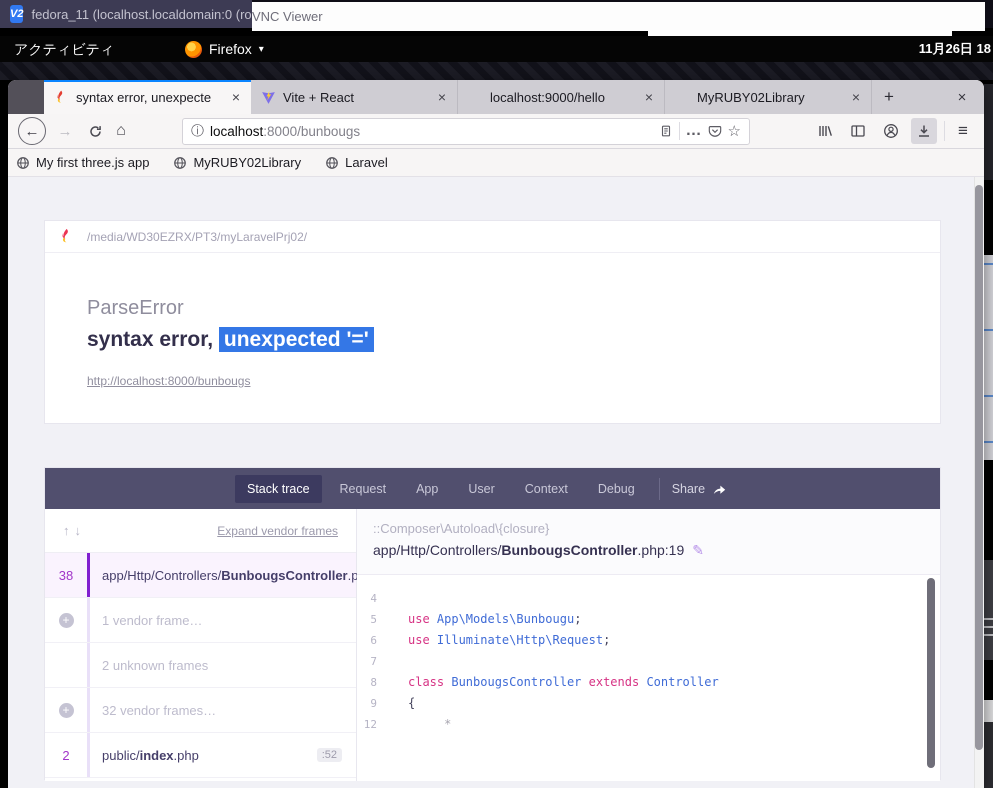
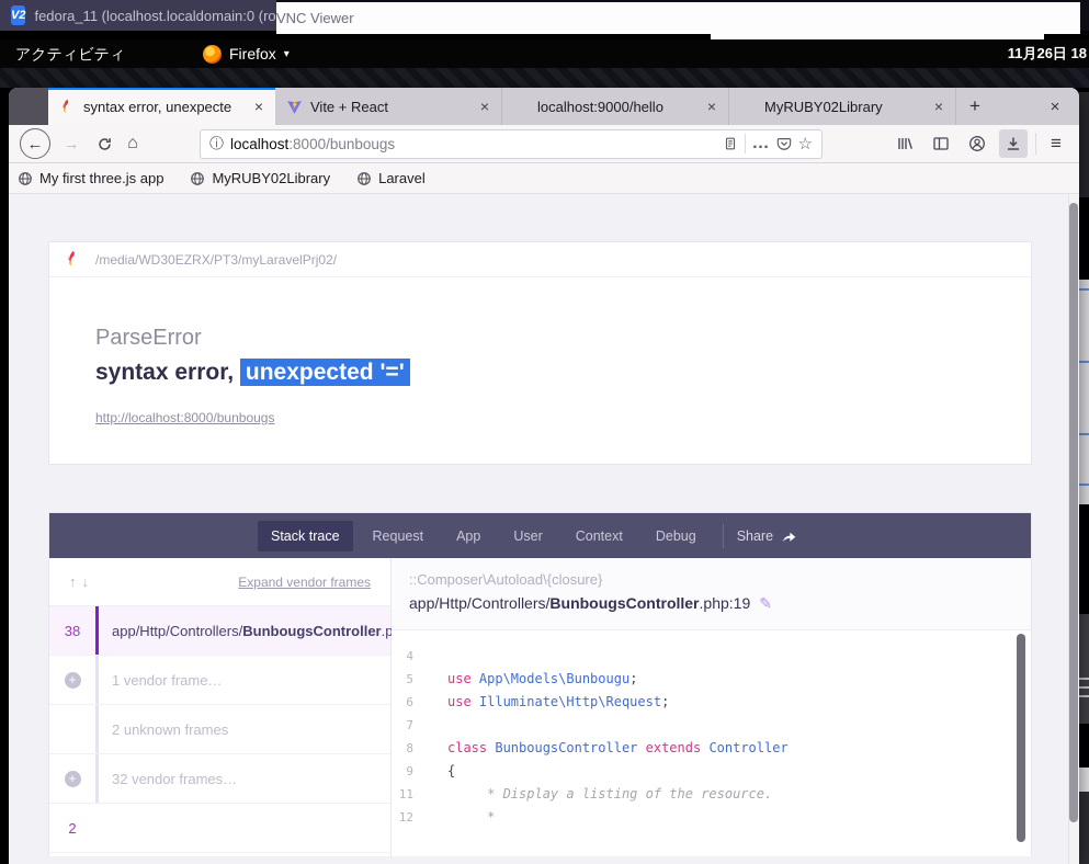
  V2
  fedora_11 (localhost.localdomain:0 (ro
  VNC Viewer
  アクティビティ
  Firefox
  ▾
  11月26日 18
  syntax error, unexpecte
  ×
  Vite + React
  ×
  localhost:9000/hello
  ×
  MyRUBY02Library
  ×
  +
  ×
  ←
  →
  ⌂
  ⓘ
  localhost:8000/bunbougs
  …
  ☆
  ≡
  My first three.js app
  MyRUBY02Library
  Laravel
  /media/WD30EZRX/PT3/myLaravelPrj02/
  ParseError
  syntax error, unexpected '='
  http://localhost:8000/bunbougs
  Stack trace
  Request
  App
  User
  Context
  Debug
  Share
  ↑↓
  Expand vendor frames
  38
  app/Http/Controllers/
  BunbougsController
  +
  1 vendor frame…
  2 unknown frames
  +
  32 vendor frames…
  2
- public/
- index
- .php
- :52
  ::Composer\Autoload\{closure}
  app/Http/Controllers/BunbougsController.php:19 ✎
  4
  5
  use App\Models\Bunbougu;
  6
  use Illuminate\Http\Request;
  7
  8
  class BunbougsController extends Controller
  9
  {
+ 11
+ * Display a listing of the resource.
  12
  *
